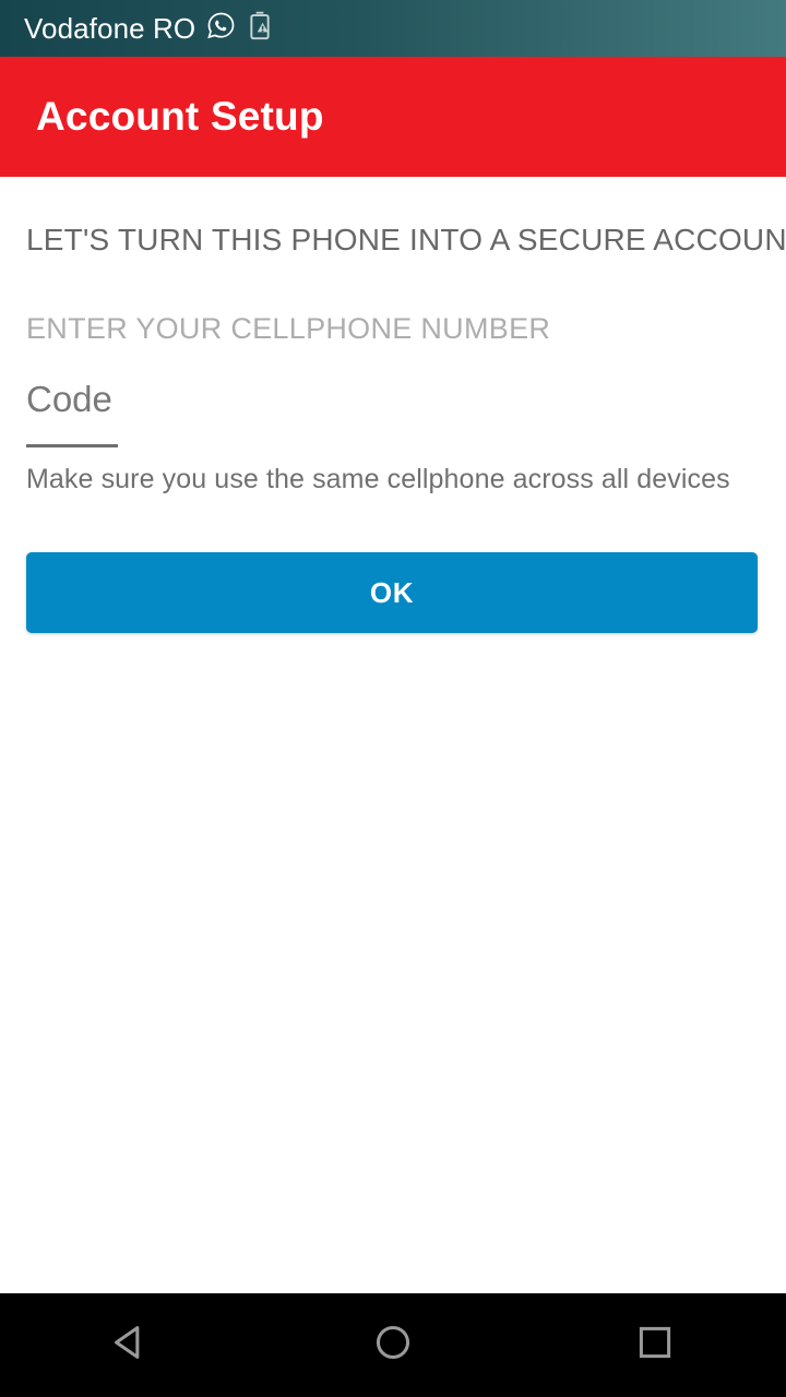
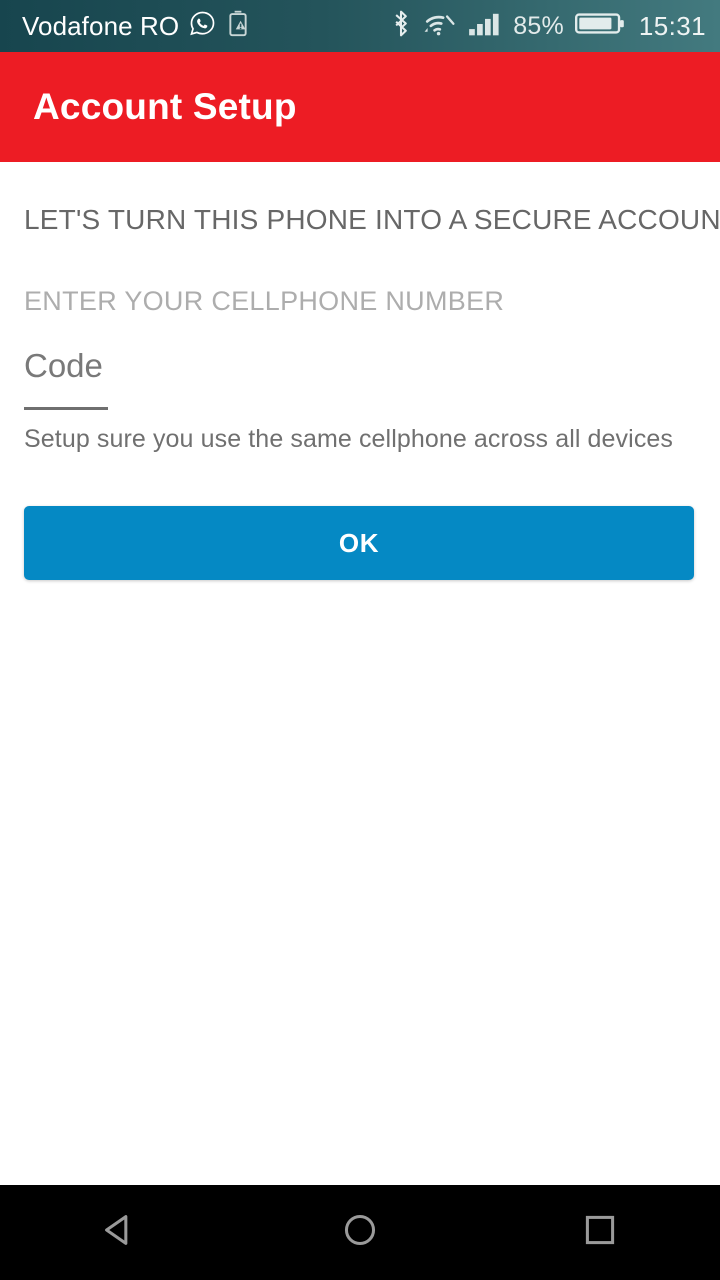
  Vodafone RO
+ 85%
+ 15:31
  Account Setup
  LET'S TURN THIS PHONE INTO A SECURE ACCOUN
  ENTER YOUR CELLPHONE NUMBER
  Code
- Make sure you use the same cellphone across all devices
+ Setup sure you use the same cellphone across all devices
  OK
